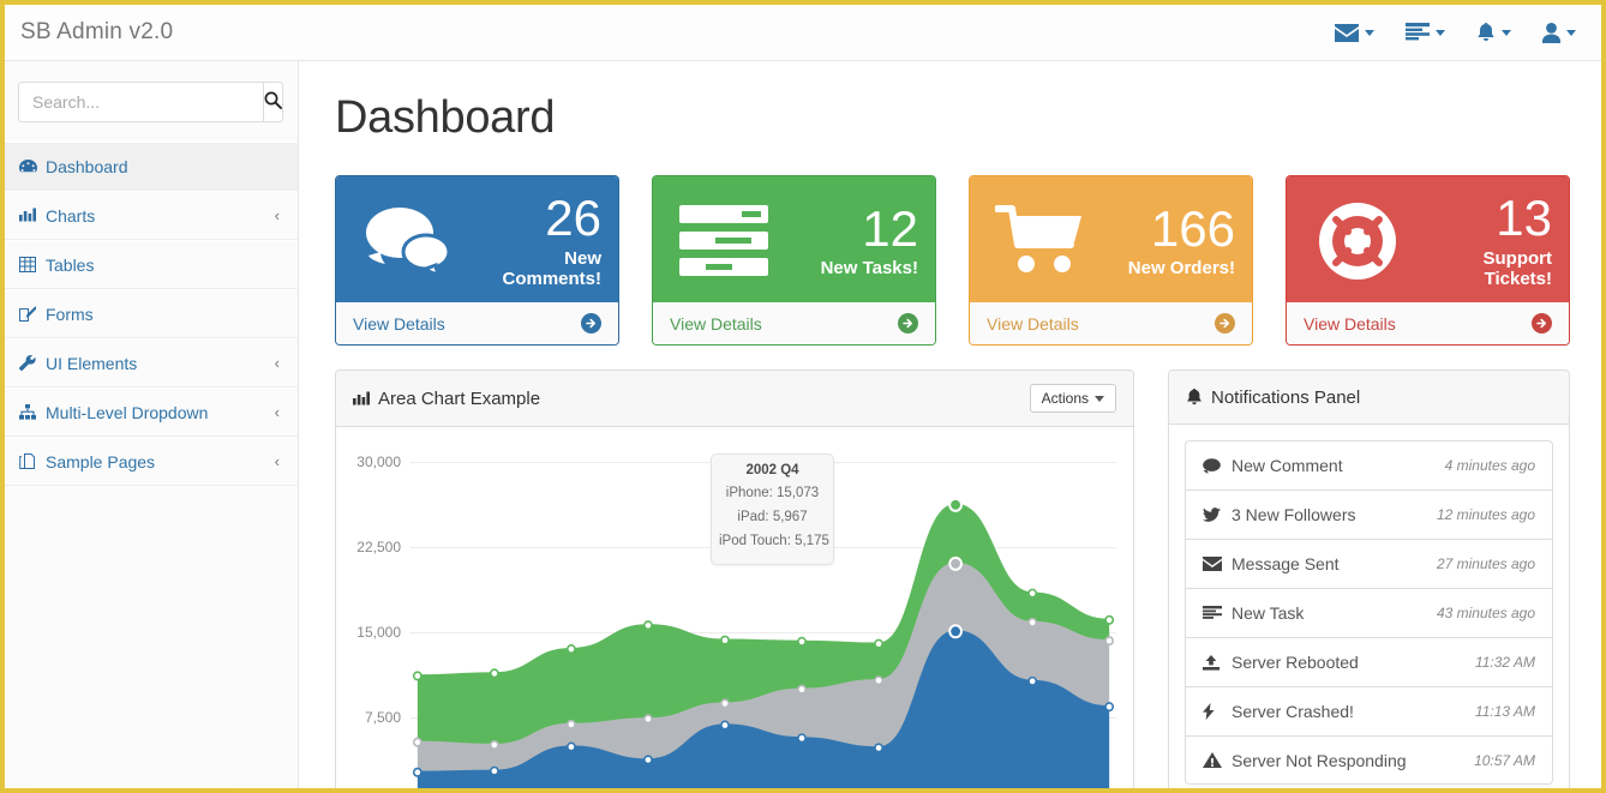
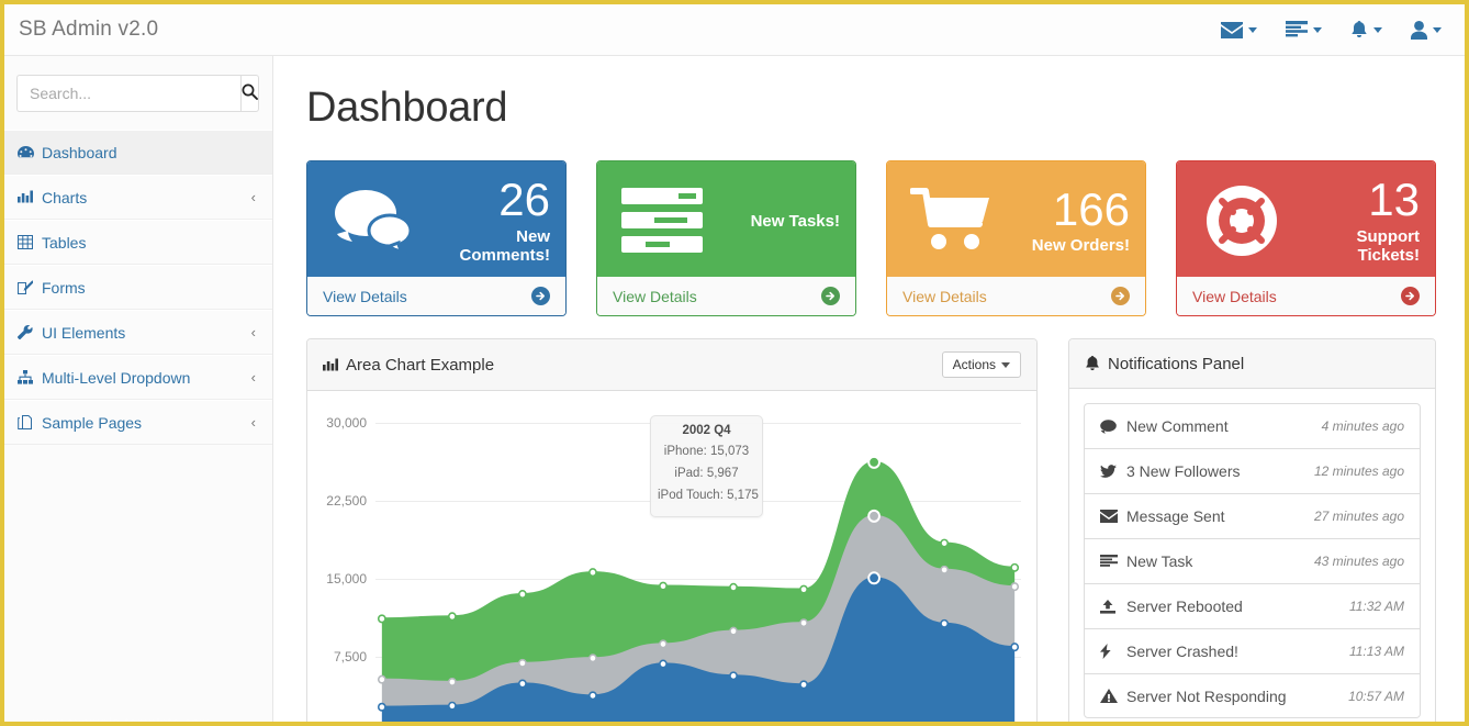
  SB Admin v2.0
  Search...
  Dashboard
  Charts
  ‹
  Tables
  Forms
  UI Elements
  ‹
  Multi-Level Dropdown
  ‹
  Sample Pages
  ‹
  Dashboard
  26
  New Comments!
  View Details
- 12
  New Tasks!
  View Details
  166
  New Orders!
  View Details
  13
  Support Tickets!
  View Details
  Area Chart Example
  Actions
  30,000
  22,500
  15,000
  7,500
  2002 Q4
  iPhone: 15,073
  iPad: 5,967
  iPod Touch: 5,175
  Notifications Panel
  New Comment
  4 minutes ago
  3 New Followers
  12 minutes ago
  Message Sent
  27 minutes ago
  New Task
  43 minutes ago
  Server Rebooted
  11:32 AM
  Server Crashed!
  11:13 AM
  Server Not Responding
  10:57 AM
